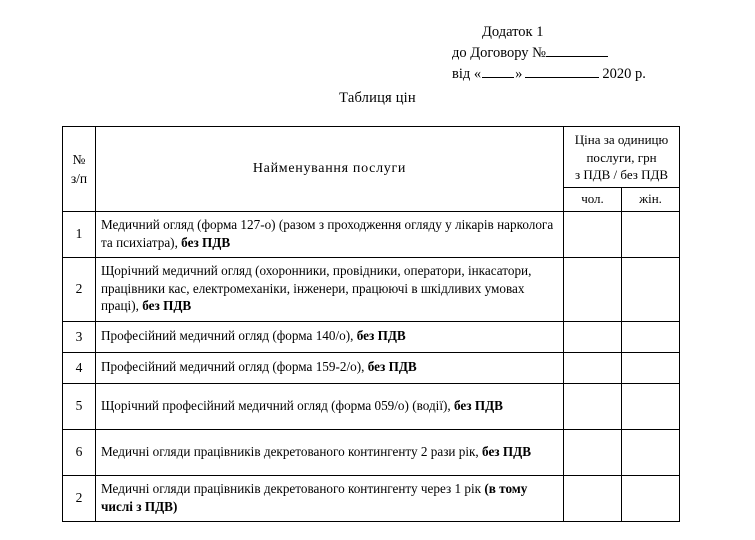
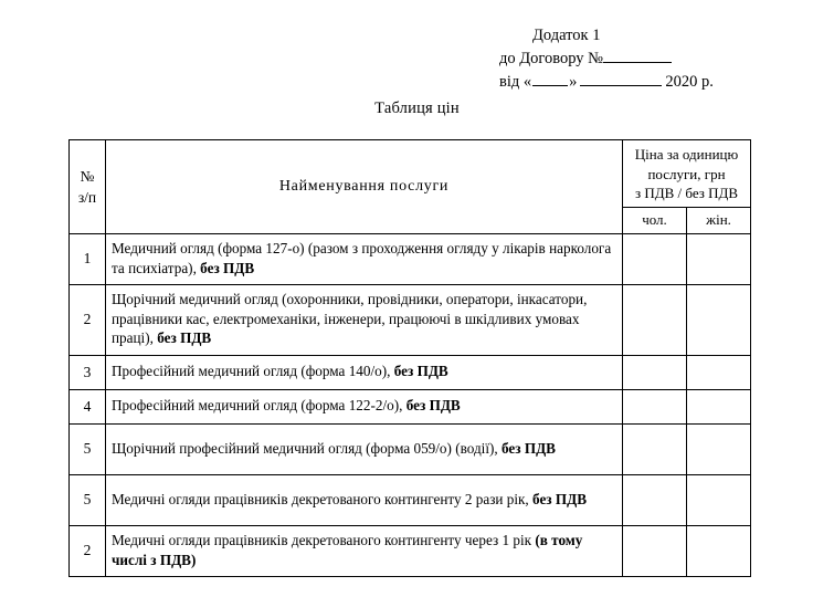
  Додаток 1
  до Договору №
  від « » 2020 р.
  Таблиця цін
  № з/п	Найменування послуги	Ціна за одиницю послуги, грн з ПДВ / без ПДВ
  чол.	жін.
  1	Медичний огляд (форма 127-о) (разом з проходження огляду у лікарів нарколога та психіатра), без ПДВ
  2	Щорічний медичний огляд (охоронники, провідники, оператори, інкасатори, працівники кас, електромеханіки, інженери, працюючі в шкідливих умовах праці), без ПДВ
  3	Професійний медичний огляд (форма 140/о), без ПДВ
- 4	Професійний медичний огляд (форма 159-2/о), без ПДВ
+ 4	Професійний медичний огляд (форма 122-2/о), без ПДВ
  5	Щорічний професійний медичний огляд (форма 059/о) (водії), без ПДВ
- 6	Медичні огляди працівників декретованого контингенту 2 рази рік, без ПДВ
+ 5	Медичні огляди працівників декретованого контингенту 2 рази рік, без ПДВ
  2	Медичні огляди працівників декретованого контингенту через 1 рік (в тому числі з ПДВ)
